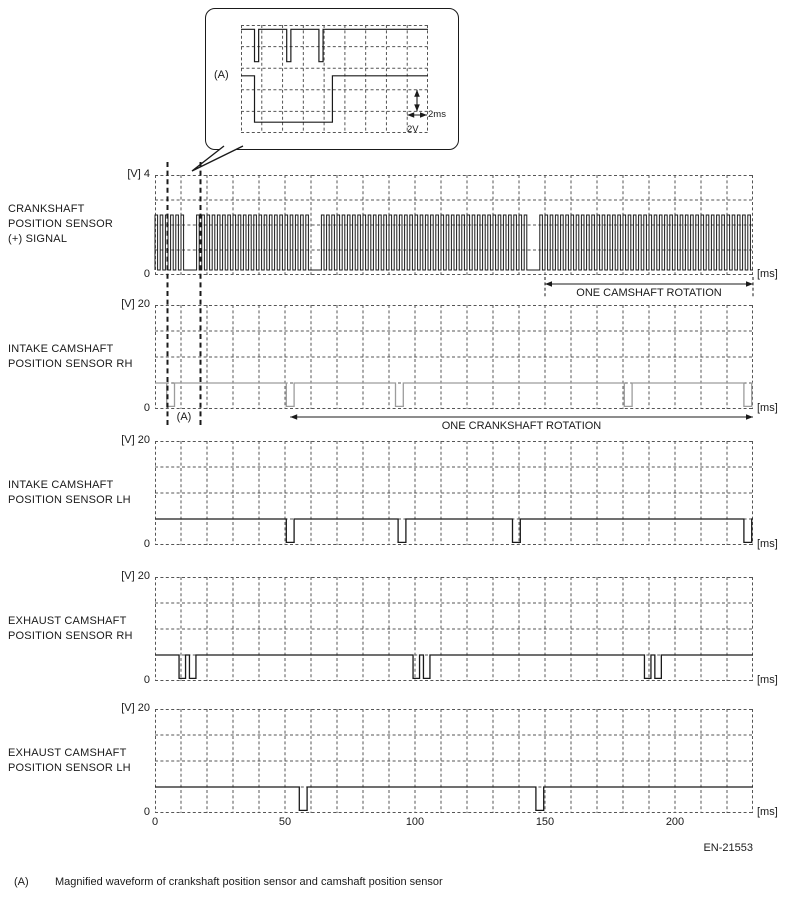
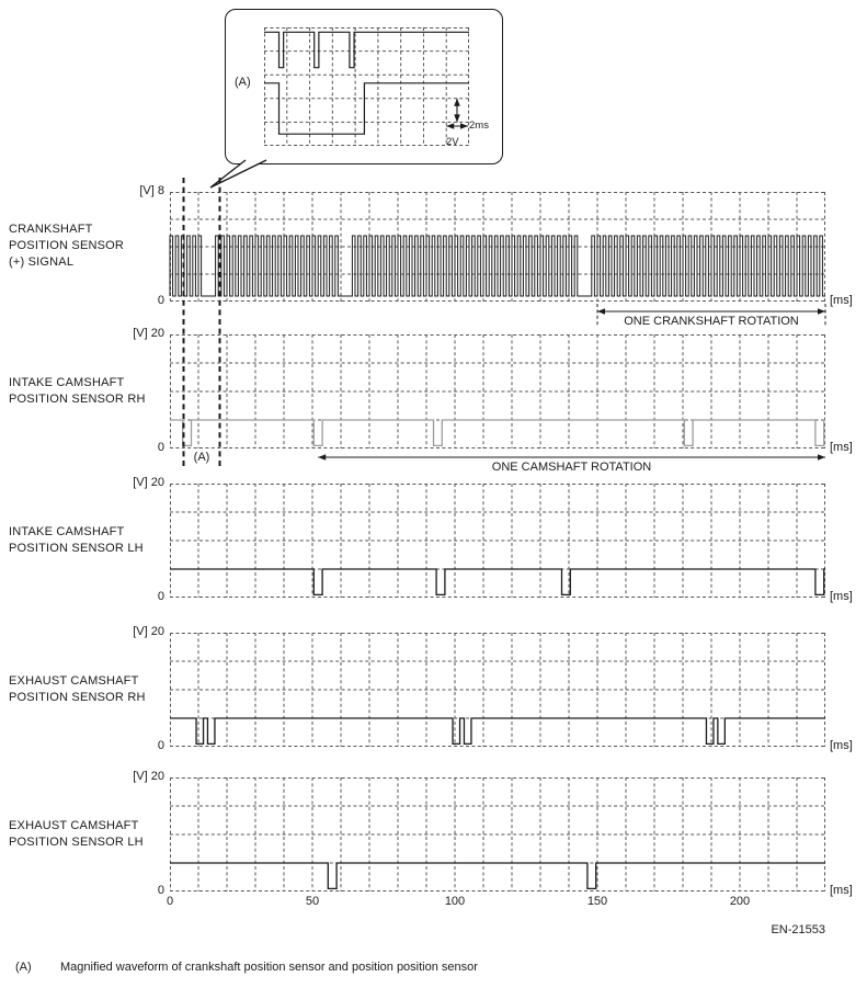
  (A)
  2ms
  2V
  CRANKSHAFT
  POSITION SENSOR
  (+) SIGNAL
- [V] 4
+ [V] 8
  0
  [ms]
- ONE CAMSHAFT ROTATION
+ ONE CRANKSHAFT ROTATION
  INTAKE CAMSHAFT
  POSITION SENSOR RH
  [V] 20
  0
  [ms]
  (A)
- ONE CRANKSHAFT ROTATION
+ ONE CAMSHAFT ROTATION
  INTAKE CAMSHAFT
  POSITION SENSOR LH
  [V] 20
  0
  [ms]
  EXHAUST CAMSHAFT
  POSITION SENSOR RH
  [V] 20
  0
  [ms]
  EXHAUST CAMSHAFT
  POSITION SENSOR LH
  [V] 20
  0
  [ms]
  0
  50
  100
  150
  200
  EN-21553
  (A)
- Magnified waveform of crankshaft position sensor and camshaft position sensor
+ Magnified waveform of crankshaft position sensor and position position sensor
